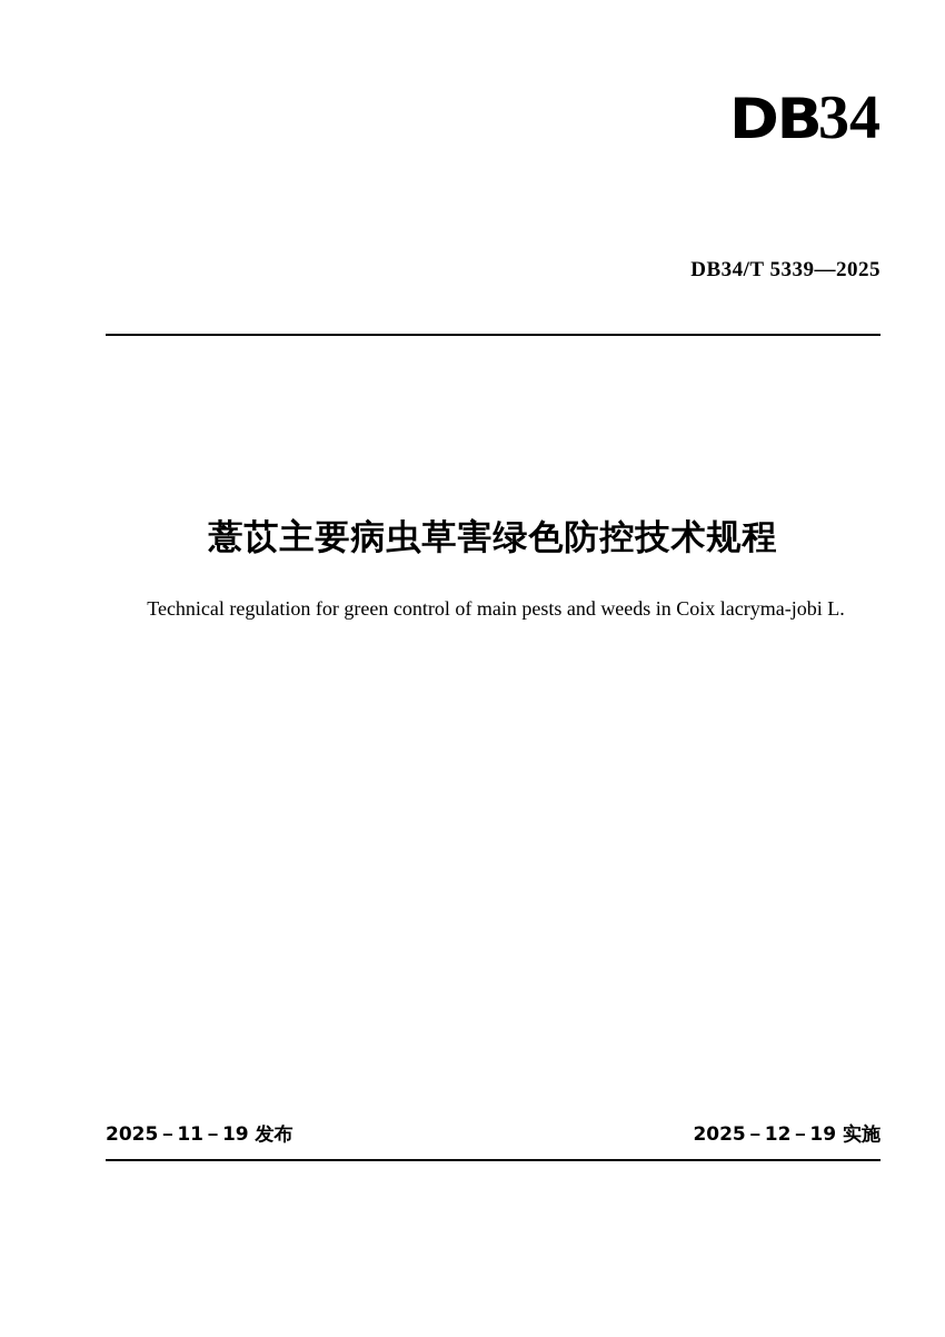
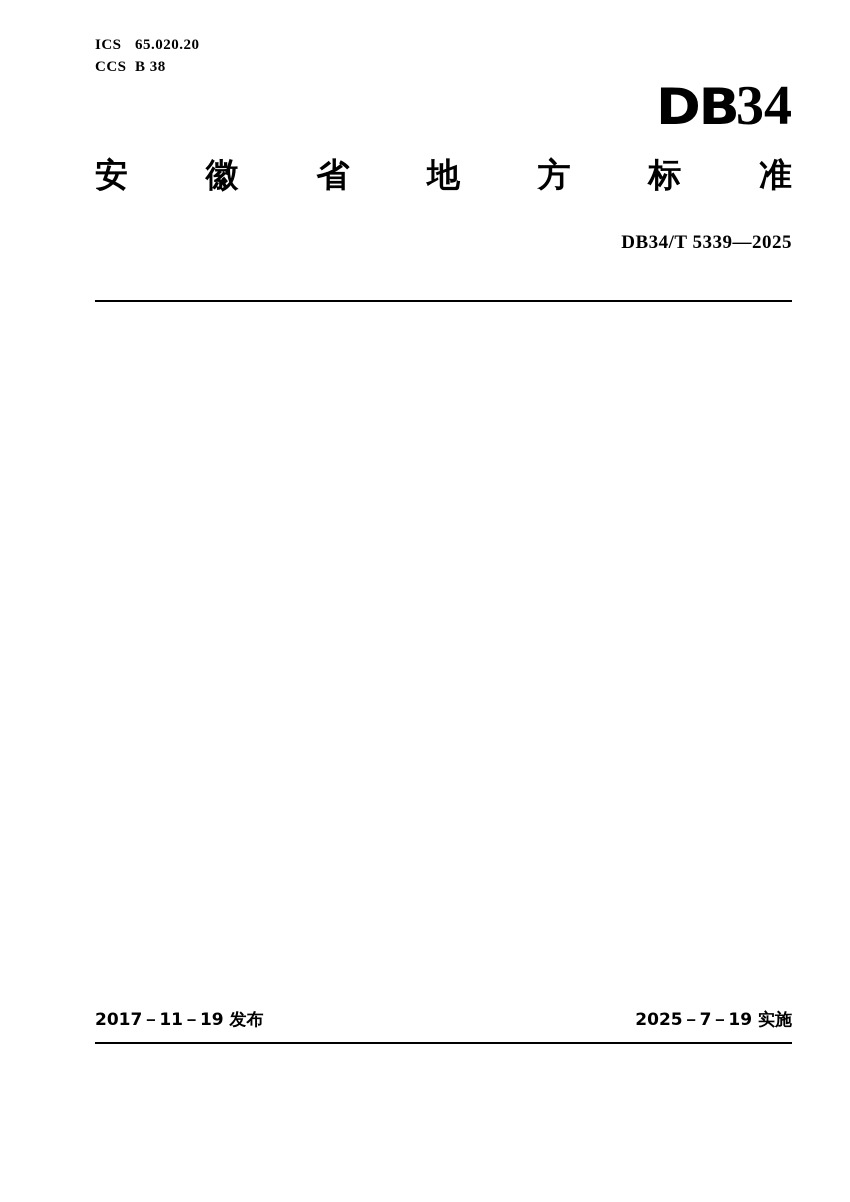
+ ICS 65.020.20
+ CCS B 38
  DB34
+ 安
+ 徽
+ 省
+ 地
+ 方
+ 标
+ 准
  DB34/T 5339—2025
- 薏苡主要病虫草害绿色防控技术规程
- Technical regulation for green control of main pests and weeds in Coix lacryma-jobi L.
- 2025－11－19 发布
+ 2017－11－19 发布
- 2025－12－19 实施
+ 2025－7－19 实施
